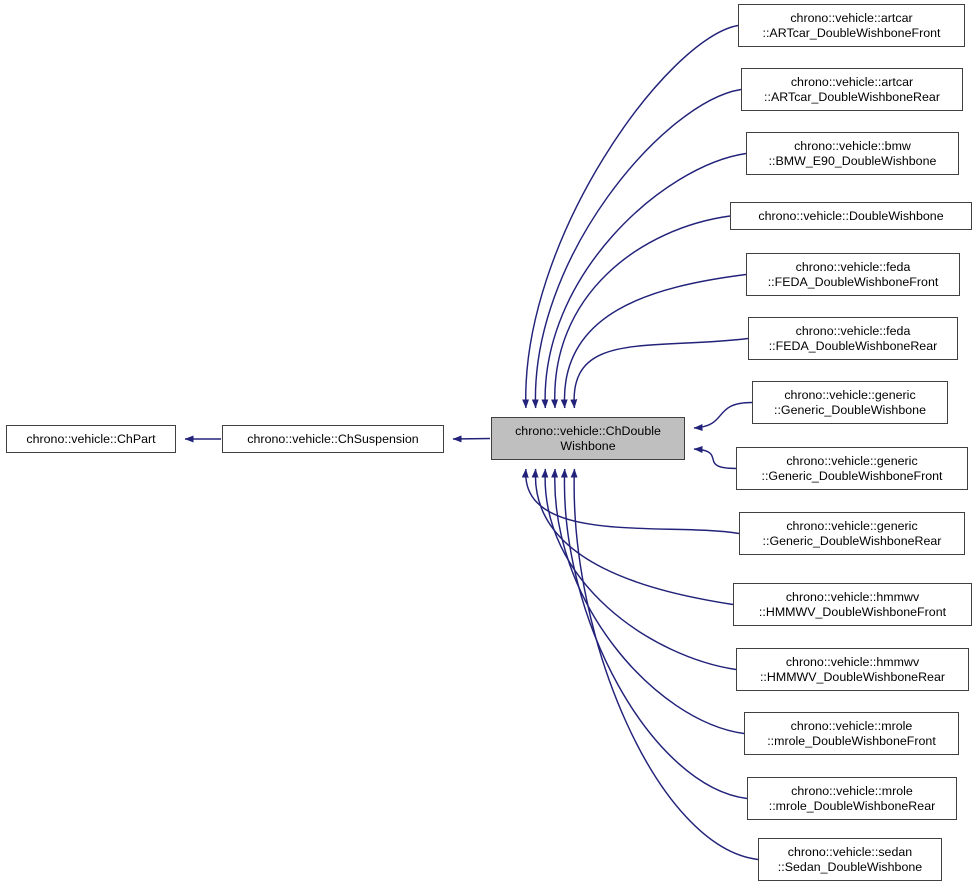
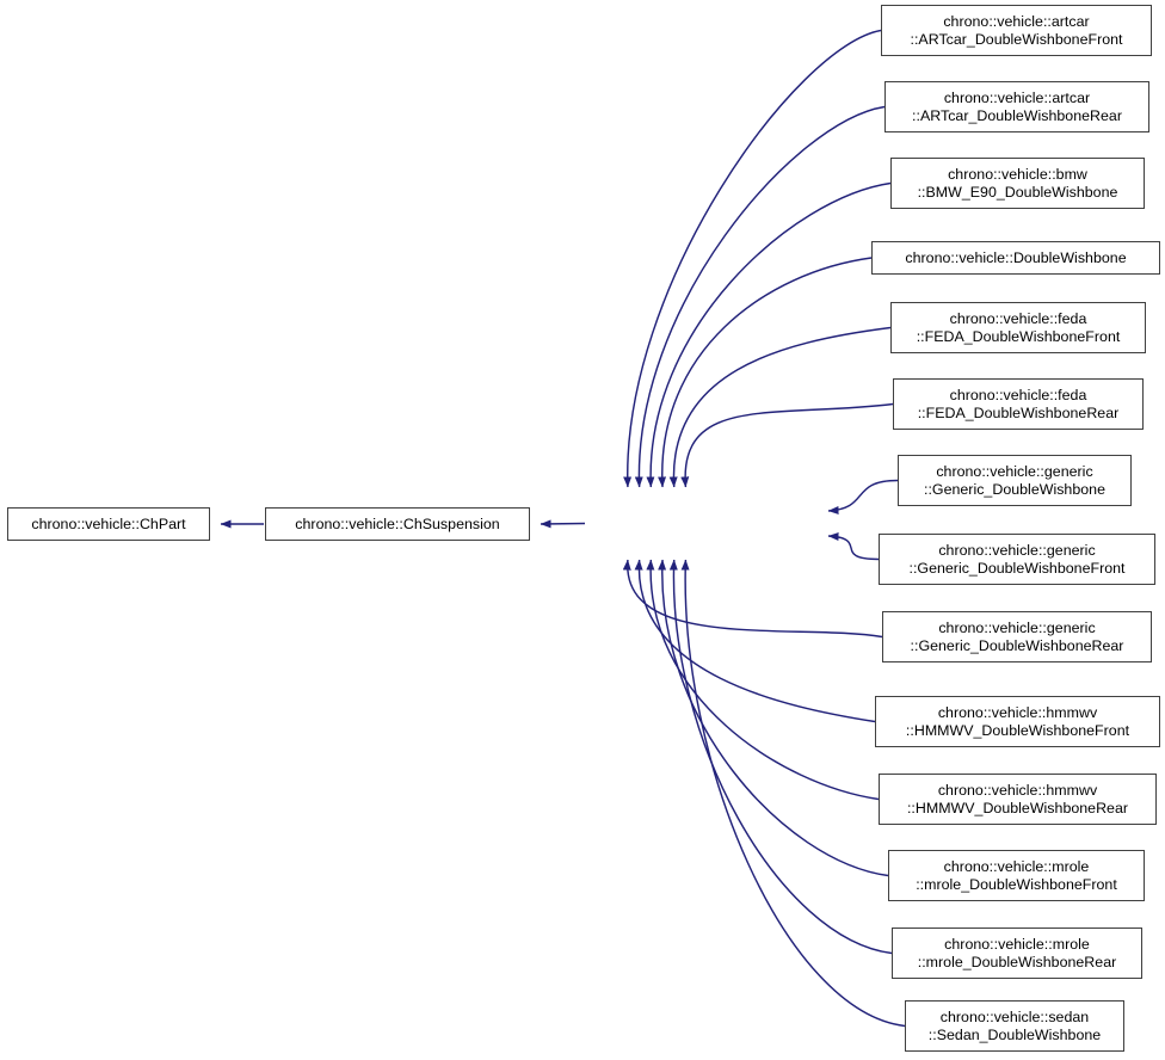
- chrono::vehicle::ChDouble
- Wishbone
  chrono::vehicle::ChPart
  chrono::vehicle::ChSuspension
  chrono::vehicle::artcar
  ::ARTcar_DoubleWishboneFront
  chrono::vehicle::artcar
  ::ARTcar_DoubleWishboneRear
  chrono::vehicle::bmw
  ::BMW_E90_DoubleWishbone
  chrono::vehicle::DoubleWishbone
  chrono::vehicle::feda
  ::FEDA_DoubleWishboneFront
  chrono::vehicle::feda
  ::FEDA_DoubleWishboneRear
  chrono::vehicle::generic
  ::Generic_DoubleWishbone
  chrono::vehicle::generic
  ::Generic_DoubleWishboneFront
  chrono::vehicle::generic
  ::Generic_DoubleWishboneRear
  chrono::vehicle::hmmwv
  ::HMMWV_DoubleWishboneFront
  chrono::vehicle::hmmwv
  ::HMMWV_DoubleWishboneRear
  chrono::vehicle::mrole
  ::mrole_DoubleWishboneFront
  chrono::vehicle::mrole
  ::mrole_DoubleWishboneRear
  chrono::vehicle::sedan
  ::Sedan_DoubleWishbone
